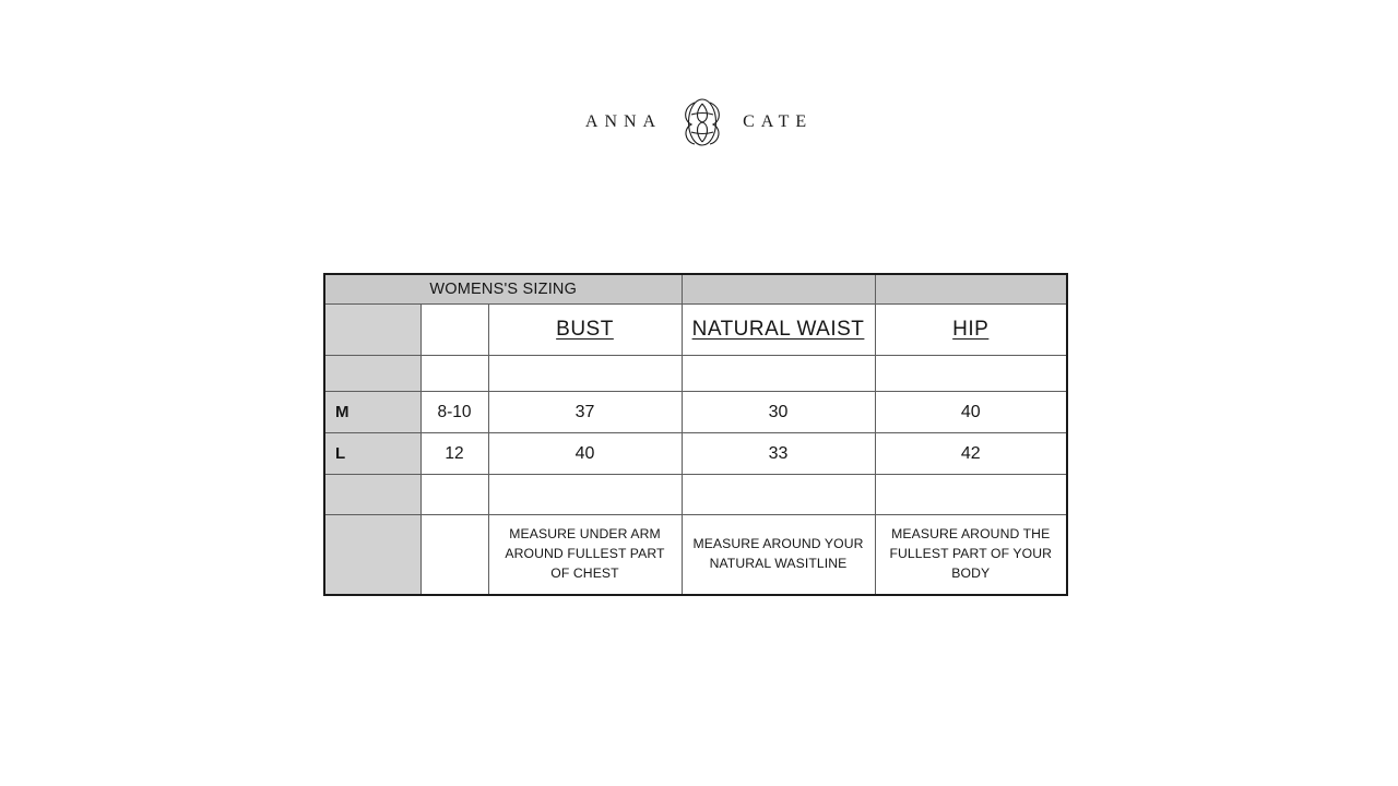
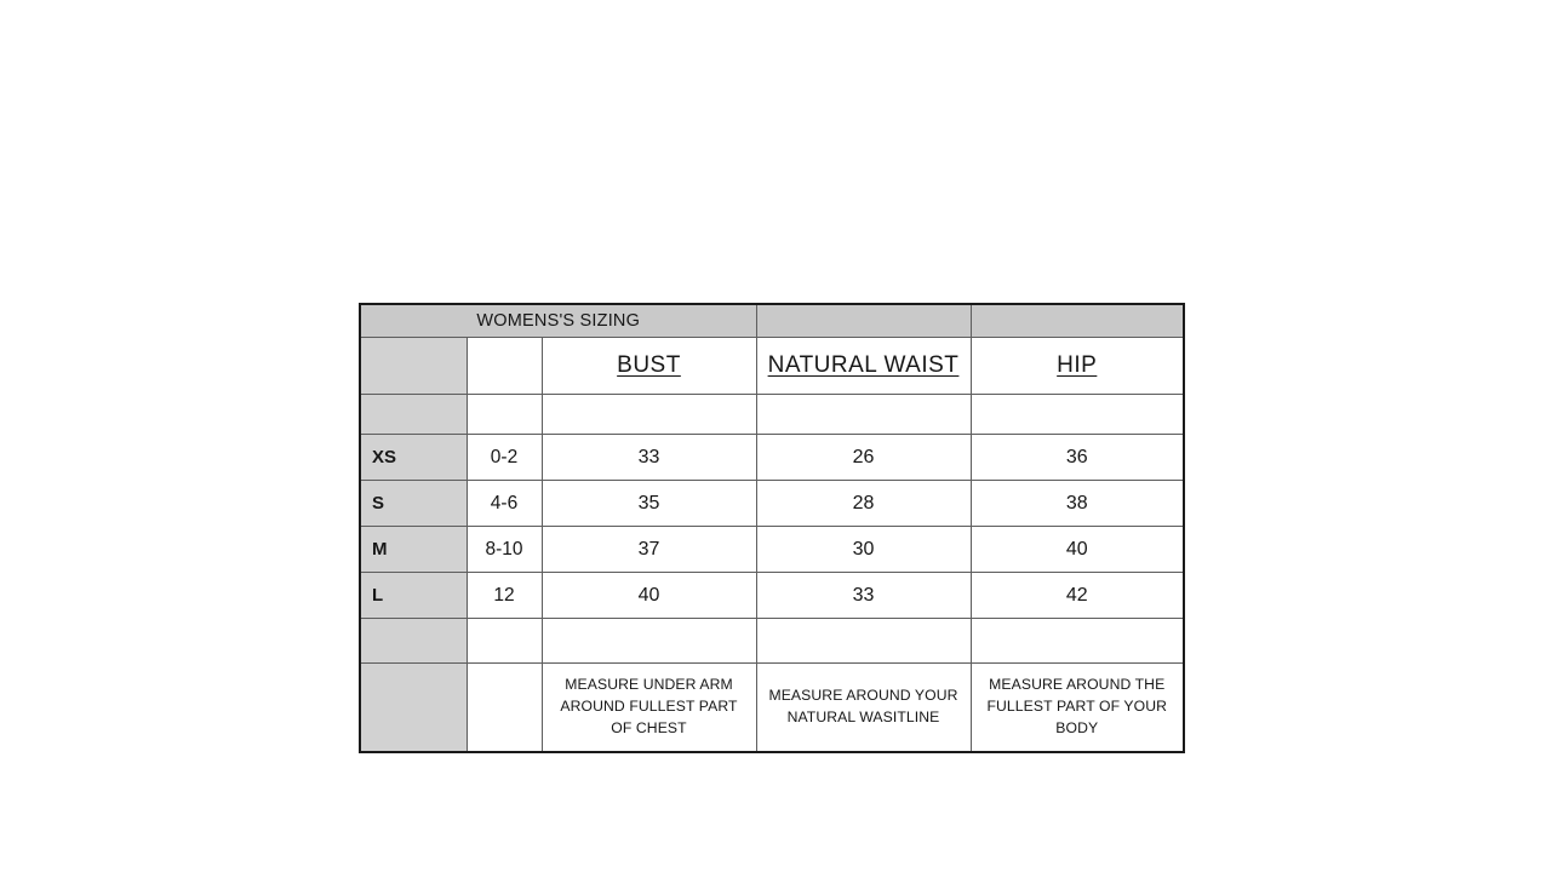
- ANNA
- CATE
  WOMENS'S SIZING
  		BUST	NATURAL WAIST	HIP
+ XS	0-2	33	26	36
+ S	4-6	35	28	38
  M	8-10	37	30	40
  L	12	40	33	42
  		MEASURE UNDER ARM AROUND FULLEST PART OF CHEST	MEASURE AROUND YOUR NATURAL WASITLINE	MEASURE AROUND THE FULLEST PART OF YOUR BODY
